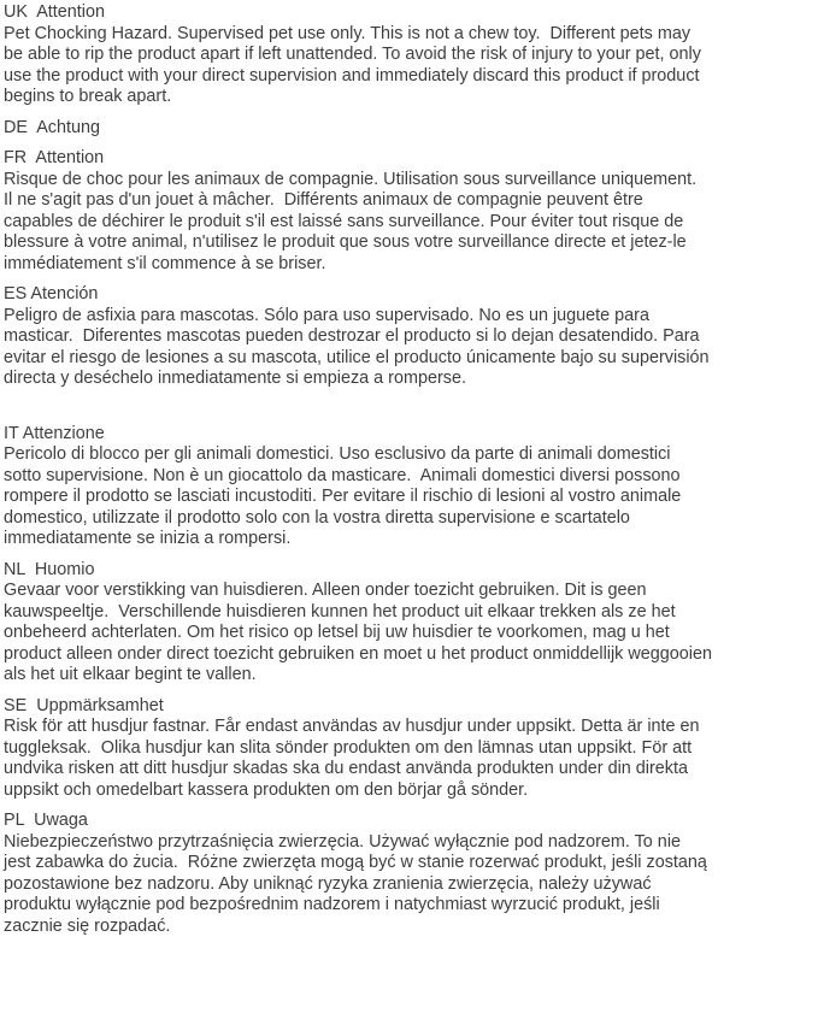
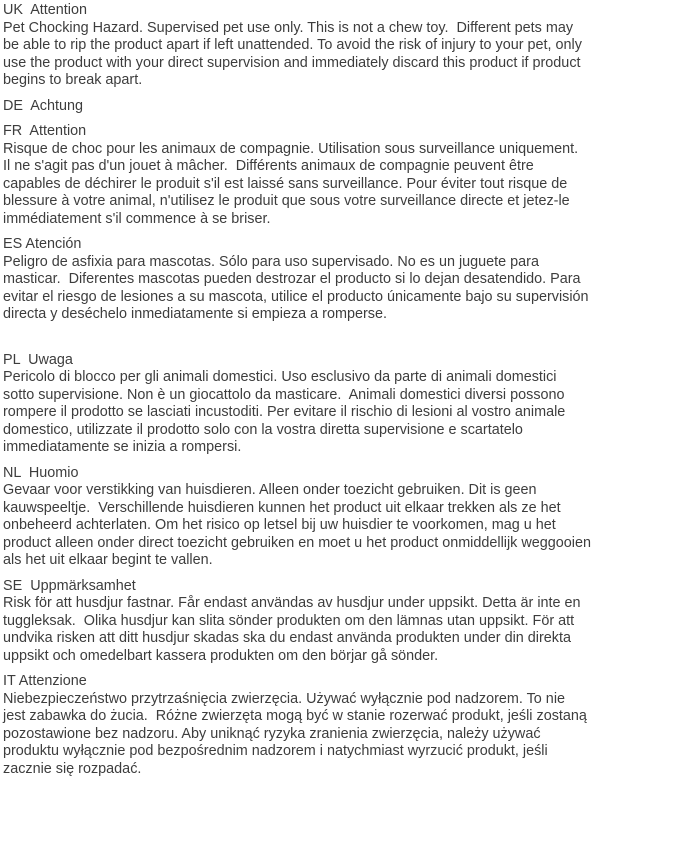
  UK Attention
  Pet Chocking Hazard. Supervised pet use only. This is not a chew toy. Different pets may
  be able to rip the product apart if left unattended. To avoid the risk of injury to your pet, only
  use the product with your direct supervision and immediately discard this product if product
  begins to break apart.
  DE Achtung
  FR Attention
  Risque de choc pour les animaux de compagnie. Utilisation sous surveillance uniquement.
  Il ne s'agit pas d'un jouet à mâcher. Différents animaux de compagnie peuvent être
  capables de déchirer le produit s'il est laissé sans surveillance. Pour éviter tout risque de
  blessure à votre animal, n'utilisez le produit que sous votre surveillance directe et jetez-le
  immédiatement s'il commence à se briser.
  ES Atención
  Peligro de asfixia para mascotas. Sólo para uso supervisado. No es un juguete para
  masticar. Diferentes mascotas pueden destrozar el producto si lo dejan desatendido. Para
  evitar el riesgo de lesiones a su mascota, utilice el producto únicamente bajo su supervisión
  directa y deséchelo inmediatamente si empieza a romperse.
- IT Attenzione
+ PL Uwaga
  Pericolo di blocco per gli animali domestici. Uso esclusivo da parte di animali domestici
  sotto supervisione. Non è un giocattolo da masticare. Animali domestici diversi possono
  rompere il prodotto se lasciati incustoditi. Per evitare il rischio di lesioni al vostro animale
  domestico, utilizzate il prodotto solo con la vostra diretta supervisione e scartatelo
  immediatamente se inizia a rompersi.
  NL Huomio
  Gevaar voor verstikking van huisdieren. Alleen onder toezicht gebruiken. Dit is geen
  kauwspeeltje. Verschillende huisdieren kunnen het product uit elkaar trekken als ze het
  onbeheerd achterlaten. Om het risico op letsel bij uw huisdier te voorkomen, mag u het
  product alleen onder direct toezicht gebruiken en moet u het product onmiddellijk weggooien
  als het uit elkaar begint te vallen.
  SE Uppmärksamhet
  Risk för att husdjur fastnar. Får endast användas av husdjur under uppsikt. Detta är inte en
  tuggleksak. Olika husdjur kan slita sönder produkten om den lämnas utan uppsikt. För att
  undvika risken att ditt husdjur skadas ska du endast använda produkten under din direkta
  uppsikt och omedelbart kassera produkten om den börjar gå sönder.
- PL Uwaga
+ IT Attenzione
  Niebezpieczeństwo przytrzaśnięcia zwierzęcia. Używać wyłącznie pod nadzorem. To nie
  jest zabawka do żucia. Różne zwierzęta mogą być w stanie rozerwać produkt, jeśli zostaną
  pozostawione bez nadzoru. Aby uniknąć ryzyka zranienia zwierzęcia, należy używać
  produktu wyłącznie pod bezpośrednim nadzorem i natychmiast wyrzucić produkt, jeśli
  zacznie się rozpadać.
